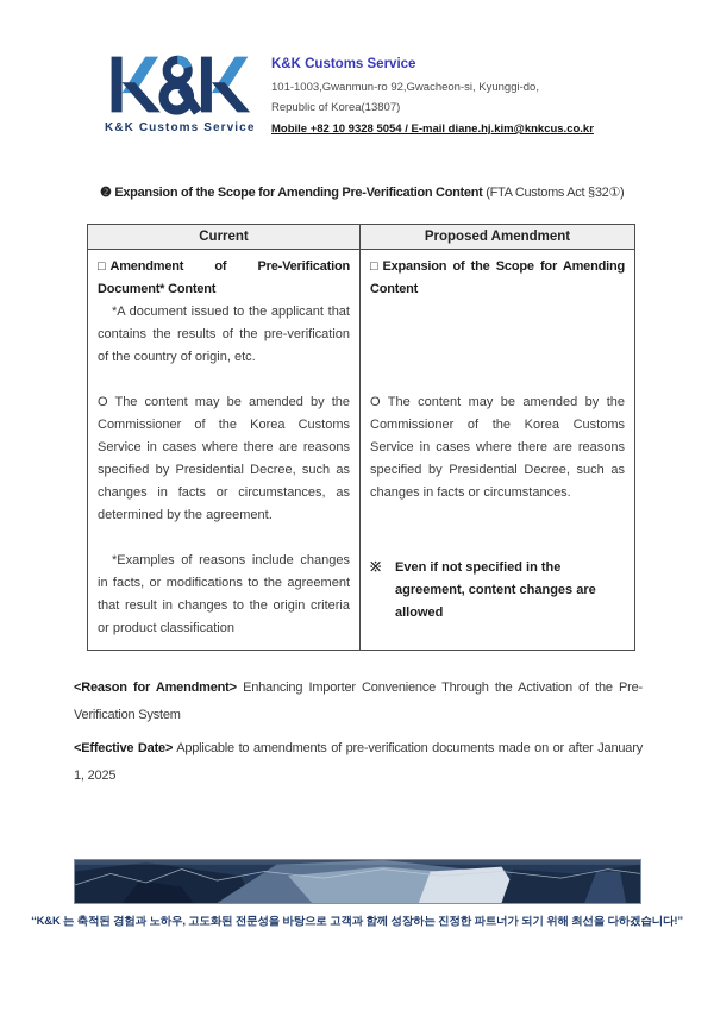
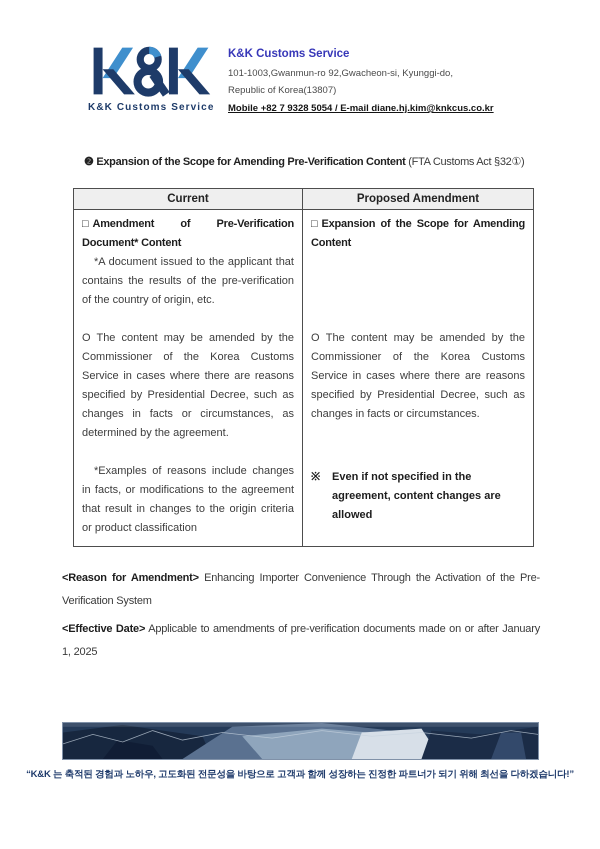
  K&K Customs Service
  K&K Customs Service
  101-1003,Gwanmun-ro 92,Gwacheon-si, Kyunggi-do,
  Republic of Korea(13807)
- Mobile +82 10 9328 5054 / E-mail diane.hj.kim@knkcus.co.kr
+ Mobile +82 7 9328 5054 / E-mail diane.hj.kim@knkcus.co.kr
  ❷ Expansion of the Scope for Amending Pre-Verification Content (FTA Customs Act §32①)
  Current	Proposed Amendment
  □ Amendment of Pre-Verification Document* Content *A document issued to the applicant that contains the results of the pre-verification of the country of origin, etc. O The content may be amended by the Commissioner of the Korea Customs Service in cases where there are reasons specified by Presidential Decree, such as changes in facts or circumstances, as determined by the agreement. *Examples of reasons include changes in facts, or modifications to the agreement that result in changes to the origin criteria or product classification	□ Expansion of the Scope for Amending Content O The content may be amended by the Commissioner of the Korea Customs Service in cases where there are reasons specified by Presidential Decree, such as changes in facts or circumstances. ※ Even if not specified in the agreement, content changes are allowed
  <Reason for Amendment> Enhancing Importer Convenience Through the Activation of the Pre-Verification System
  <Effective Date> Applicable to amendments of pre-verification documents made on or after January 1, 2025
  “K&K 는 축적된 경험과 노하우, 고도화된 전문성을 바탕으로 고객과 함께 성장하는 진정한 파트너가 되기 위해 최선을 다하겠습니다!”
